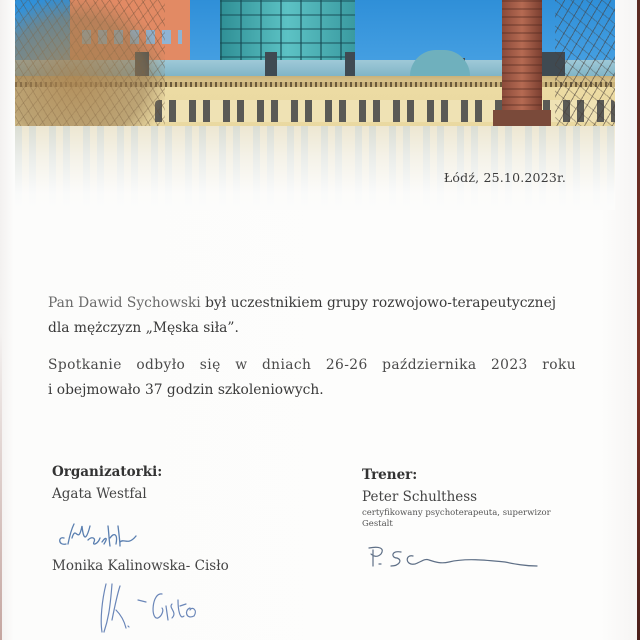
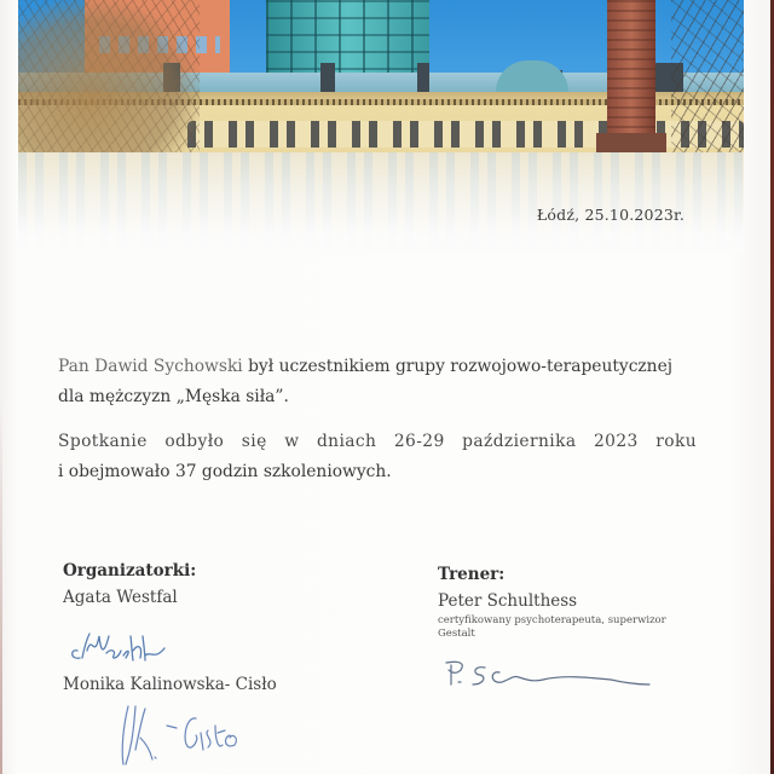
  Łódź, 25.10.2023r.
  Pan Dawid Sychowski był uczestnikiem grupy rozwojowo-terapeutycznej
  dla mężczyzn „Męska siła”.
- Spotkanie odbyło się w dniach 26-26 października 2023 roku
+ Spotkanie odbyło się w dniach 26-29 października 2023 roku
  i obejmowało 37 godzin szkoleniowych.
  Organizatorki:
  Agata Westfal
  Monika Kalinowska- Cisło
  Trener:
  Peter Schulthess
  certyfikowany psychoterapeuta, superwizor
  Gestalt
